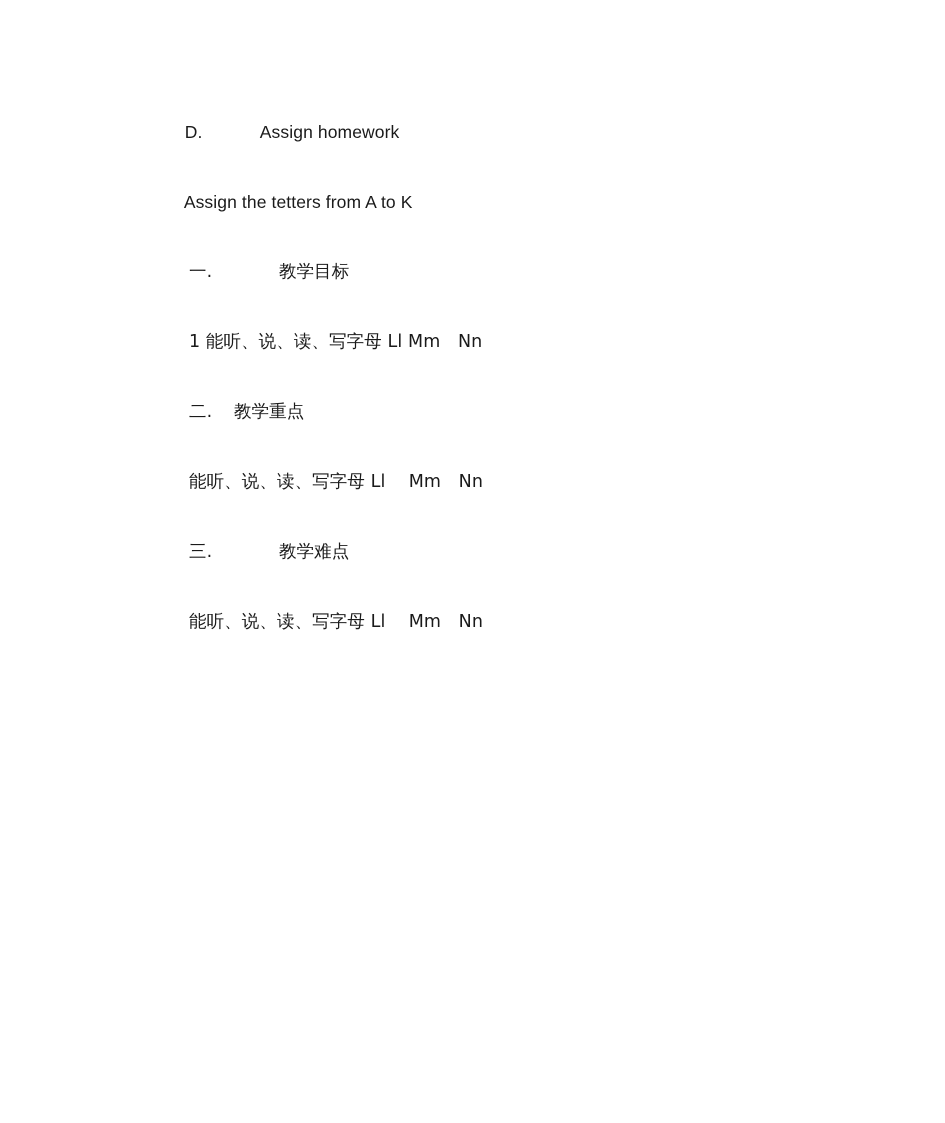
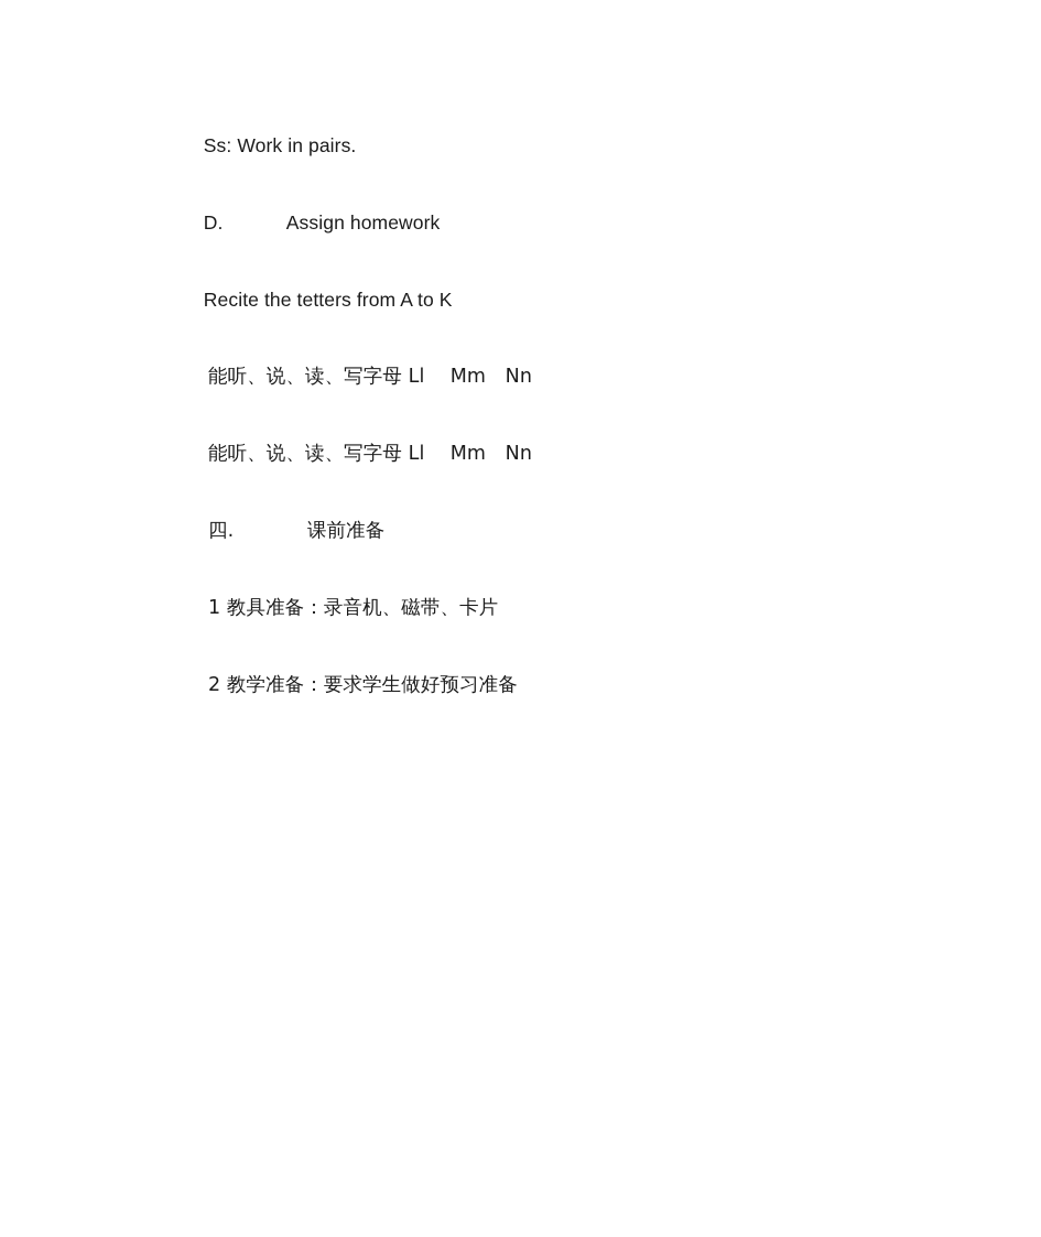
+ Ss: Work in pairs.
  D. Assign homework
- Assign the tetters from A to K
+ Recite the tetters from A to K
- 一. 教学目标
- 1 能听、说、读、写字母 Ll Mm Nn
- 二. 教学重点
  能听、说、读、写字母 Ll Mm Nn
- 三. 教学难点
  能听、说、读、写字母 Ll Mm Nn
+ 四. 课前准备
+ 1 教具准备：录音机、磁带、卡片
+ 2 教学准备：要求学生做好预习准备
